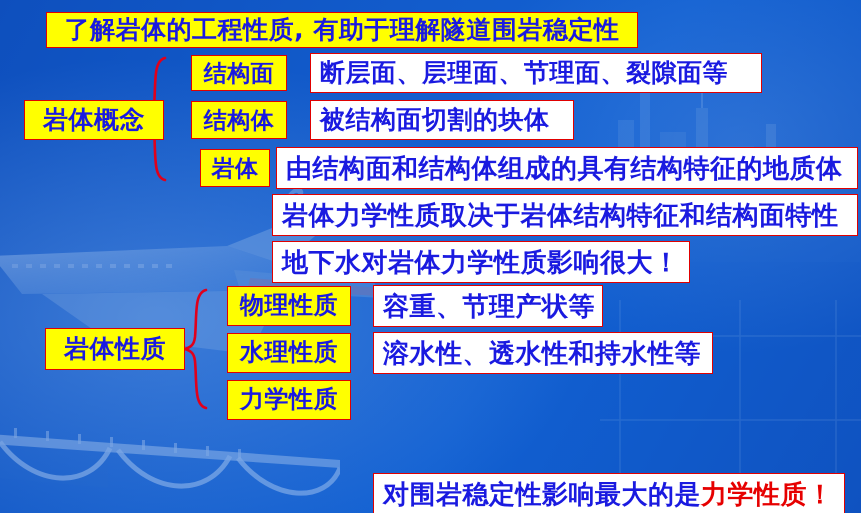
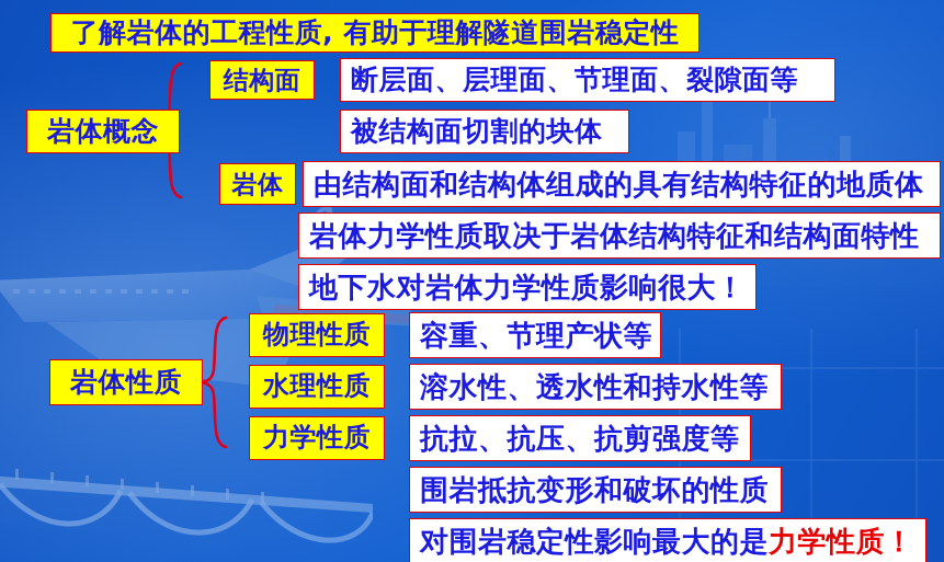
  了解岩体的工程性质, 有助于理解隧道围岩稳定性
  岩体概念
  结构面
  断层面、层理面、节理面、裂隙面等
- 结构体
  被结构面切割的块体
  岩体
  由结构面和结构体组成的具有结构特征的地质体
  岩体力学性质取决于岩体结构特征和结构面特性
  地下水对岩体力学性质影响很大！
  岩体性质
  物理性质
  容重、节理产状等
  水理性质
  溶水性、透水性和持水性等
  力学性质
+ 抗拉、抗压、抗剪强度等
+ 围岩抵抗变形和破坏的性质
  对围岩稳定性影响最大的是
  力学性质！
